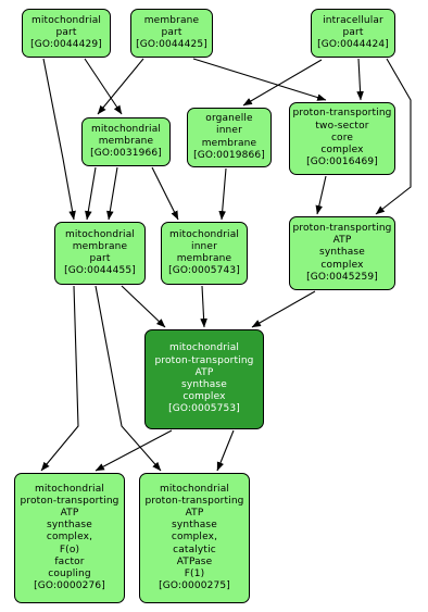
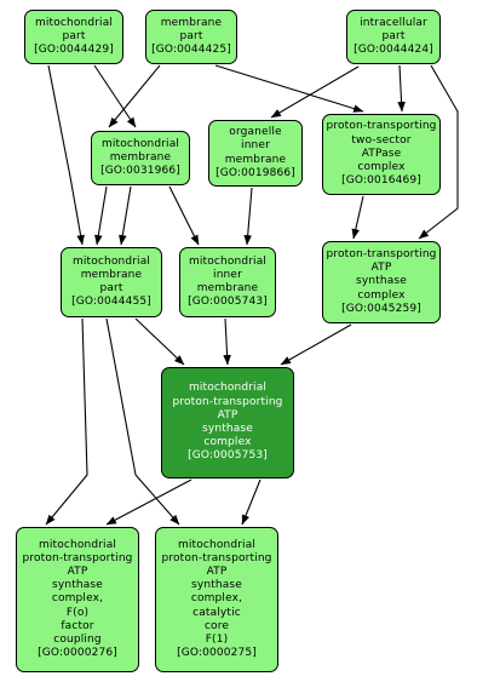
  mitochondrial
  part
  [GO:0044429]
  membrane
  part
  [GO:0044425]
  intracellular
  part
  [GO:0044424]
  mitochondrial
  membrane
  [GO:0031966]
  organelle
  inner
  membrane
  [GO:0019866]
  proton-transporting
  two-sector
- core
+ ATPase
  complex
  [GO:0016469]
  mitochondrial
  membrane
  part
  [GO:0044455]
  mitochondrial
  inner
  membrane
  [GO:0005743]
  proton-transporting
  ATP
  synthase
  complex
  [GO:0045259]
  mitochondrial
  proton-transporting
  ATP
  synthase
  complex
  [GO:0005753]
  mitochondrial
  proton-transporting
  ATP
  synthase
  complex,
  F(o)
  factor
  coupling
  [GO:0000276]
  mitochondrial
  proton-transporting
  ATP
  synthase
  complex,
  catalytic
- ATPase
+ core
  F(1)
  [GO:0000275]
